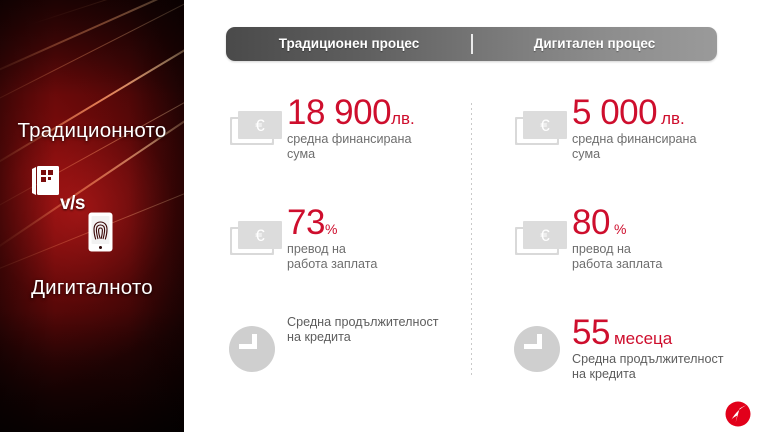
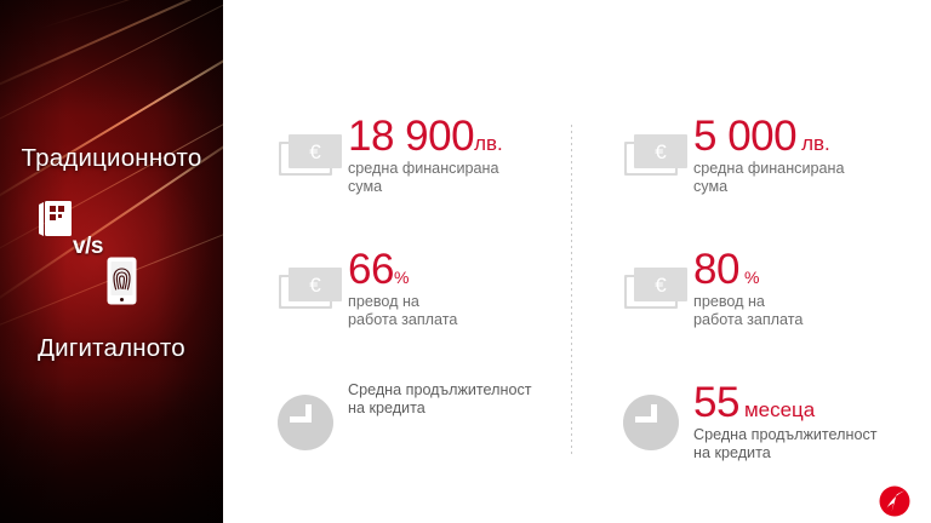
  Традиционното
  v/s
  Дигиталното
- Традиционен процес
- Дигитален процес
  €
  18 900лв.
  средна финансирана
  сума
  €
  5 000 лв.
  средна финансирана
  сума
  €
- 73%
+ 66%
  превод на
  работа заплата
  €
  80 %
  превод на
  работа заплата
  Средна продължителност
  на кредита
  55 месеца
  Средна продължителност
  на кредита
